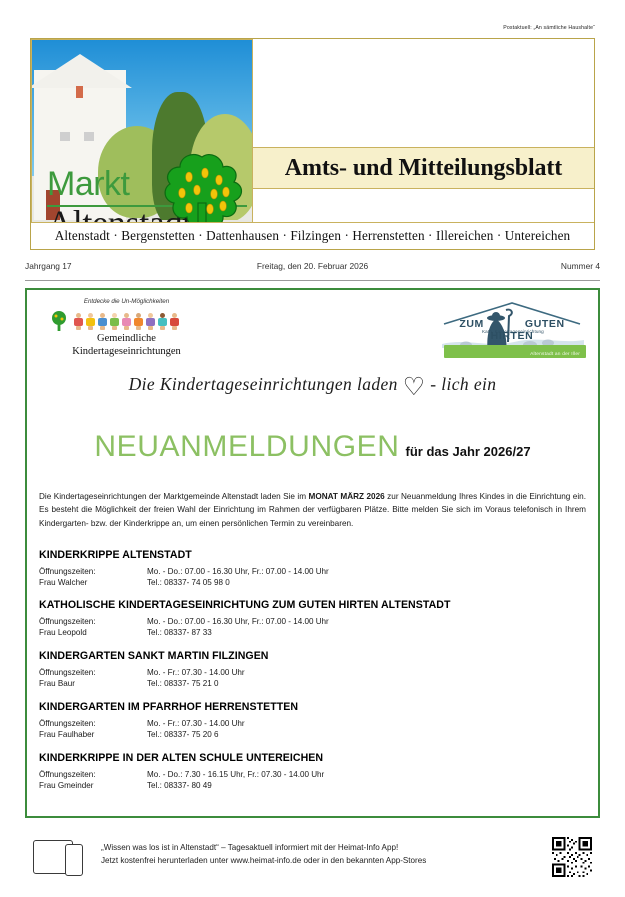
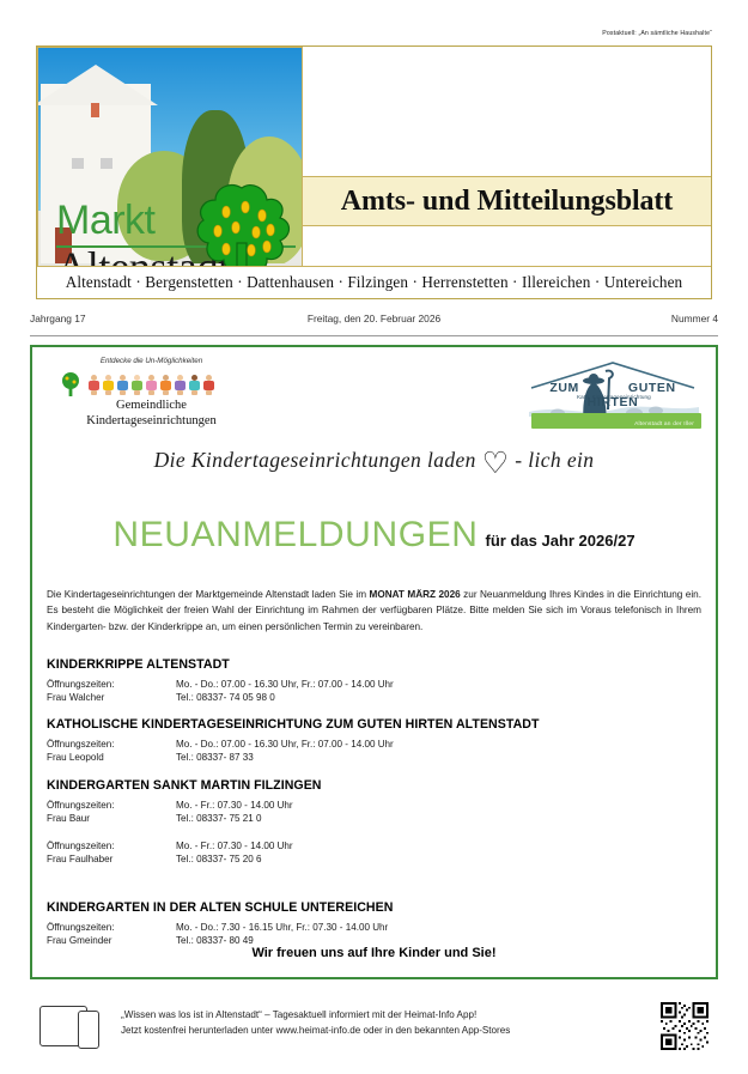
  Amts- und Mitteilungsblatt
  Markt
  Altenstadt · Bergenstetten · Dattenhausen · Filzingen · Herrenstetten · Illereichen · Untereichen
  Jahrgang 17
  Freitag, den 20. Februar 2026
  Nummer 4
  Gemeindliche
  Kindertageseinrichtungen
  ZUM GUTEN HIRTEN
  Die Kindertageseinrichtungen laden ♡ - lich ein
  NEUANMELDUNGEN für das Jahr 2026/27
  Die Kindertageseinrichtungen der Marktgemeinde Altenstadt laden Sie im MONAT MÄRZ 2026 zur Neuanmeldung Ihres Kindes in die Einrichtung ein. Es besteht die Möglichkeit der freien Wahl der Einrichtung im Rahmen der verfügbaren Plätze. Bitte melden Sie sich im Voraus telefonisch in Ihrem Kindergarten- bzw. der Kinderkrippe an, um einen persönlichen Termin zu vereinbaren.
  KINDERKRIPPE ALTENSTADT
  Öffnungszeiten:
  Mo. - Do.: 07.00 - 16.30 Uhr, Fr.: 07.00 - 14.00 Uhr
  Frau Walcher
  Tel.: 08337- 74 05 98 0
  KATHOLISCHE KINDERTAGESEINRICHTUNG ZUM GUTEN HIRTEN ALTENSTADT
  Öffnungszeiten:
  Mo. - Do.: 07.00 - 16.30 Uhr, Fr.: 07.00 - 14.00 Uhr
  Frau Leopold
  Tel.: 08337- 87 33
  KINDERGARTEN SANKT MARTIN FILZINGEN
  Öffnungszeiten:
  Mo. - Fr.: 07.30 - 14.00 Uhr
  Frau Baur
  Tel.: 08337- 75 21 0
- KINDERGARTEN IM PFARRHOF HERRENSTETTEN
  Öffnungszeiten:
  Mo. - Fr.: 07.30 - 14.00 Uhr
  Frau Faulhaber
  Tel.: 08337- 75 20 6
- KINDERKRIPPE IN DER ALTEN SCHULE UNTEREICHEN
+ KINDERGARTEN IN DER ALTEN SCHULE UNTEREICHEN
  Öffnungszeiten:
  Mo. - Do.: 7.30 - 16.15 Uhr, Fr.: 07.30 - 14.00 Uhr
  Frau Gmeinder
  Tel.: 08337- 80 49
+ Wir freuen uns auf Ihre Kinder und Sie!
  „Wissen was los ist in Altenstadt“ – Tagesaktuell informiert mit der Heimat-Info App!
  Jetzt kostenfrei herunterladen unter www.heimat-info.de oder in den bekannten App-Stores
